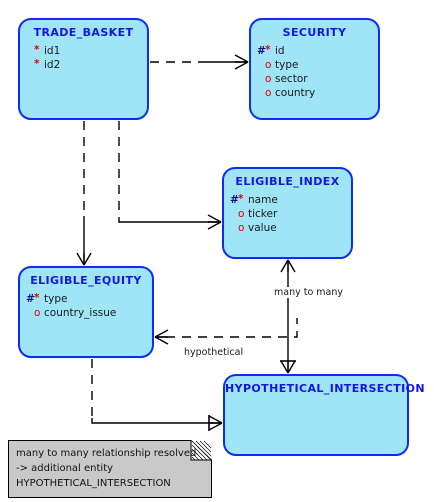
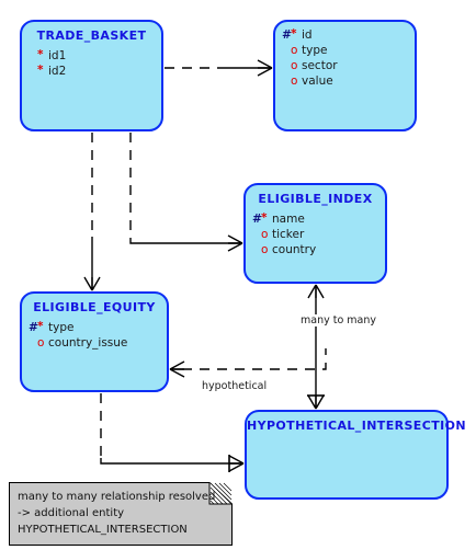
  TRADE_BASKET
  *
  id1
  *
  id2
- SECURITY
  #
  *
  id
  o
  type
  o
  sector
  o
- country
+ value
  ELIGIBLE_INDEX
  #
  *
  name
  o
  ticker
  o
- value
+ country
  ELIGIBLE_EQUITY
  #
  *
  type
  o
  country_issue
  HYPOTHETICAL_INTERSECTION
  many to many
  hypothetical
  many to many relationship resolved
  -> additional entity
  HYPOTHETICAL_INTERSECTION
